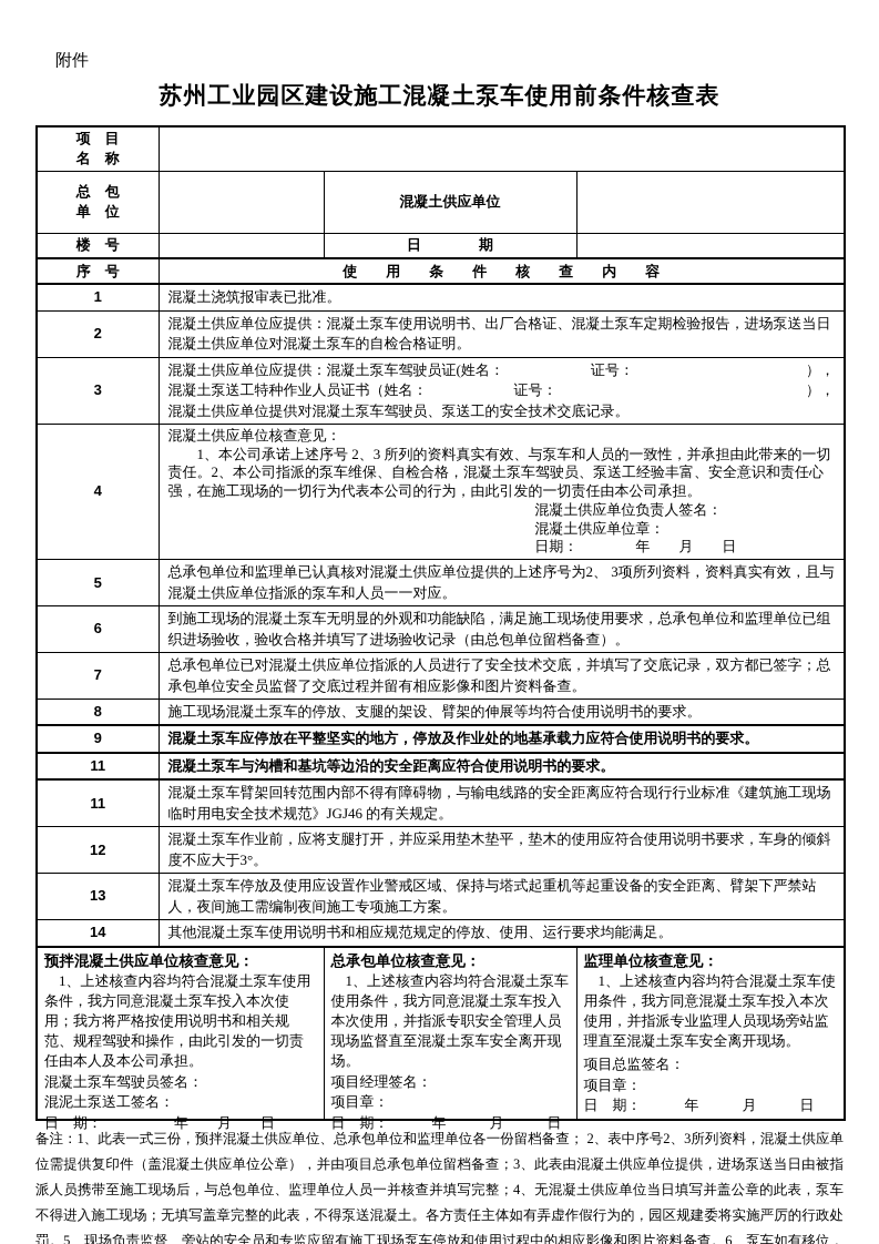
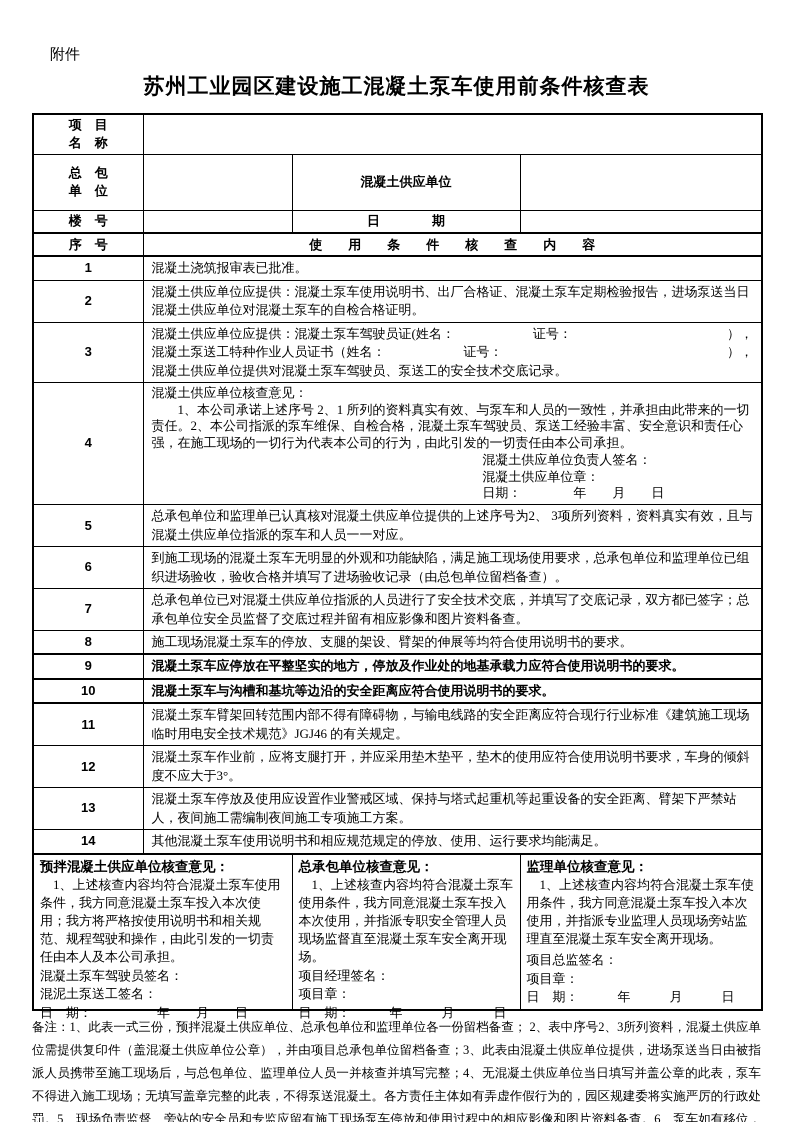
  附件
  苏州工业园区建设施工混凝土泵车使用前条件核查表
  项 目 名 称
  总 包 单 位		混凝土供应单位
  楼 号		日 期
  序 号	使 用 条 件 核 查 内 容
  1	混凝土浇筑报审表已批准。
  2	混凝土供应单位应提供：混凝土泵车使用说明书、出厂合格证、混凝土泵车定期检验报告，进场泵送当日混凝土供应单位对混凝土泵车的自检合格证明。
  3	混凝土供应单位应提供：混凝土泵车驾驶员证(姓名： 证号： ）， 混凝土泵送工特种作业人员证书（姓名： 证号： ）， 混凝土供应单位提供对混凝土泵车驾驶员、泵送工的安全技术交底记录。
- 4	混凝土供应单位核查意见： 1、本公司承诺上述序号 2、3 所列的资料真实有效、与泵车和人员的一致性，并承担由此带来的一切责任。2、本公司指派的泵车维保、自检合格，混凝土泵车驾驶员、泵送工经验丰富、安全意识和责任心强，在施工现场的一切行为代表本公司的行为，由此引发的一切责任由本公司承担。 混凝土供应单位负责人签名： 混凝土供应单位章： 日期： 年 月 日
+ 4	混凝土供应单位核查意见： 1、本公司承诺上述序号 2、1 所列的资料真实有效、与泵车和人员的一致性，并承担由此带来的一切责任。2、本公司指派的泵车维保、自检合格，混凝土泵车驾驶员、泵送工经验丰富、安全意识和责任心强，在施工现场的一切行为代表本公司的行为，由此引发的一切责任由本公司承担。 混凝土供应单位负责人签名： 混凝土供应单位章： 日期： 年 月 日
  5	总承包单位和监理单已认真核对混凝土供应单位提供的上述序号为2、 3项所列资料，资料真实有效，且与混凝土供应单位指派的泵车和人员一一对应。
  6	到施工现场的混凝土泵车无明显的外观和功能缺陷，满足施工现场使用要求，总承包单位和监理单位已组织进场验收，验收合格并填写了进场验收记录（由总包单位留档备查）。
  7	总承包单位已对混凝土供应单位指派的人员进行了安全技术交底，并填写了交底记录，双方都已签字；总承包单位安全员监督了交底过程并留有相应影像和图片资料备查。
  8	施工现场混凝土泵车的停放、支腿的架设、臂架的伸展等均符合使用说明书的要求。
  9	混凝土泵车应停放在平整坚实的地方，停放及作业处的地基承载力应符合使用说明书的要求。
- 11	混凝土泵车与沟槽和基坑等边沿的安全距离应符合使用说明书的要求。
+ 10	混凝土泵车与沟槽和基坑等边沿的安全距离应符合使用说明书的要求。
  11	混凝土泵车臂架回转范围内部不得有障碍物，与输电线路的安全距离应符合现行行业标准《建筑施工现场临时用电安全技术规范》JGJ46 的有关规定。
  12	混凝土泵车作业前，应将支腿打开，并应采用垫木垫平，垫木的使用应符合使用说明书要求，车身的倾斜度不应大于3°。
  13	混凝土泵车停放及使用应设置作业警戒区域、保持与塔式起重机等起重设备的安全距离、臂架下严禁站人，夜间施工需编制夜间施工专项施工方案。
  14	其他混凝土泵车使用说明书和相应规范规定的停放、使用、运行要求均能满足。
  预拌混凝土供应单位核查意见： 1、上述核查内容均符合混凝土泵车使用条件，我方同意混凝土泵车投入本次使用；我方将严格按使用说明书和相关规范、规程驾驶和操作，由此引发的一切责任由本人及本公司承担。 混凝土泵车驾驶员签名： 混泥土泵送工签名： 日 期： 年 月 日	总承包单位核查意见： 1、上述核查内容均符合混凝土泵车使用条件，我方同意混凝土泵车投入本次使用，并指派专职安全管理人员现场监督直至混凝土泵车安全离开现场。 项目经理签名： 项目章： 日 期： 年 月 日	监理单位核查意见： 1、上述核查内容均符合混凝土泵车使用条件，我方同意混凝土泵车投入本次使用，并指派专业监理人员现场旁站监理直至混凝土泵车安全离开现场。 项目总监签名： 项目章： 日 期： 年 月 日
  备注：1、此表一式三份，预拌混凝土供应单位、总承包单位和监理单位各一份留档备查； 2、表中序号2、3所列资料，混凝土供应单位需提供复印件（盖混凝土供应单位公章），并由项目总承包单位留档备查；3、此表由混凝土供应单位提供，进场泵送当日由被指派人员携带至施工现场后，与总包单位、监理单位人员一并核查并填写完整；4、无混凝土供应单位当日填写并盖公章的此表，泵车不得进入施工现场；无填写盖章完整的此表，不得泵送混凝土。各方责任主体如有弄虚作假行为的，园区规建委将实施严厉的行政处罚。5、现场负责监督、旁站的安全员和专监应留有施工现场泵车停放和使用过程中的相应影像和图片资料备查。6、泵车如有移位，
